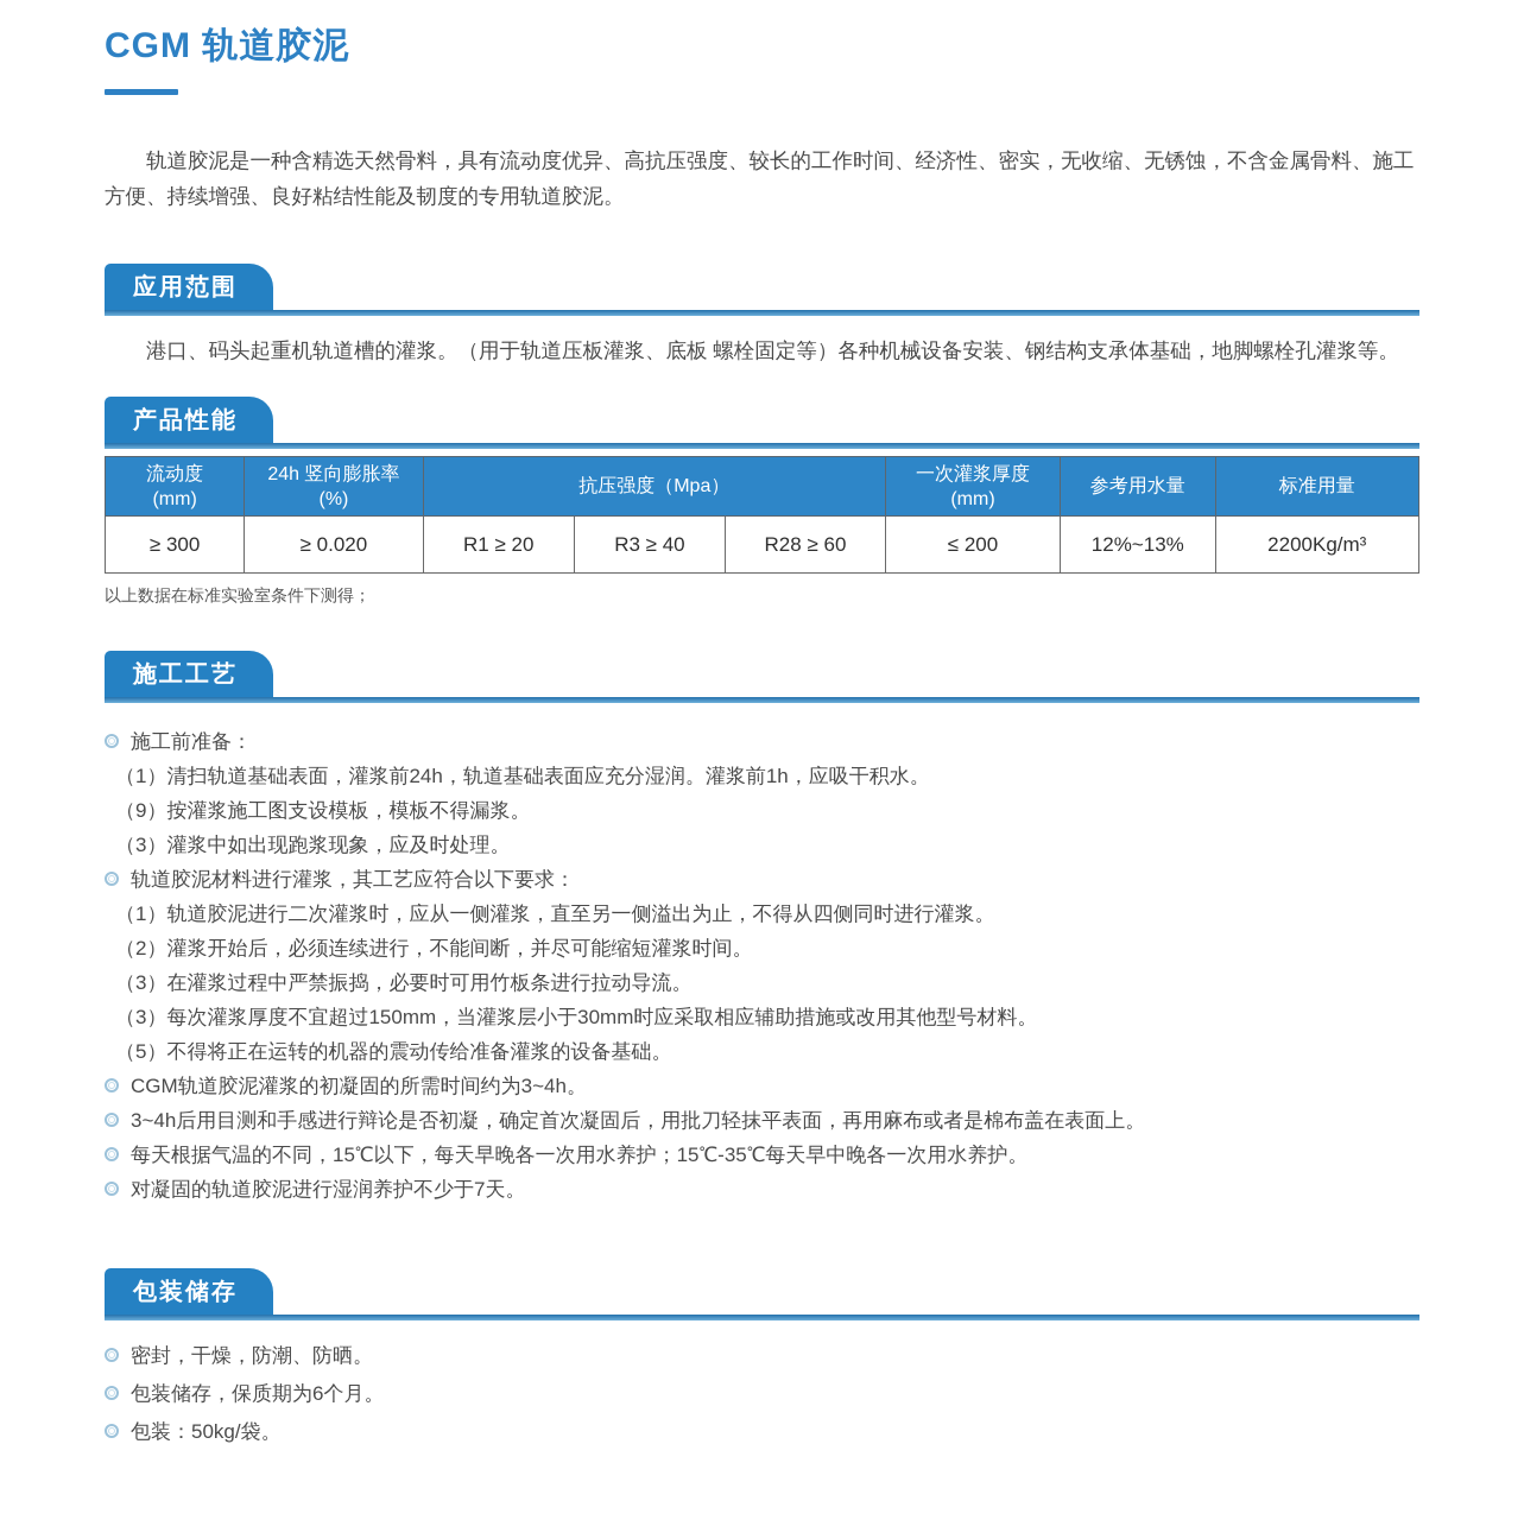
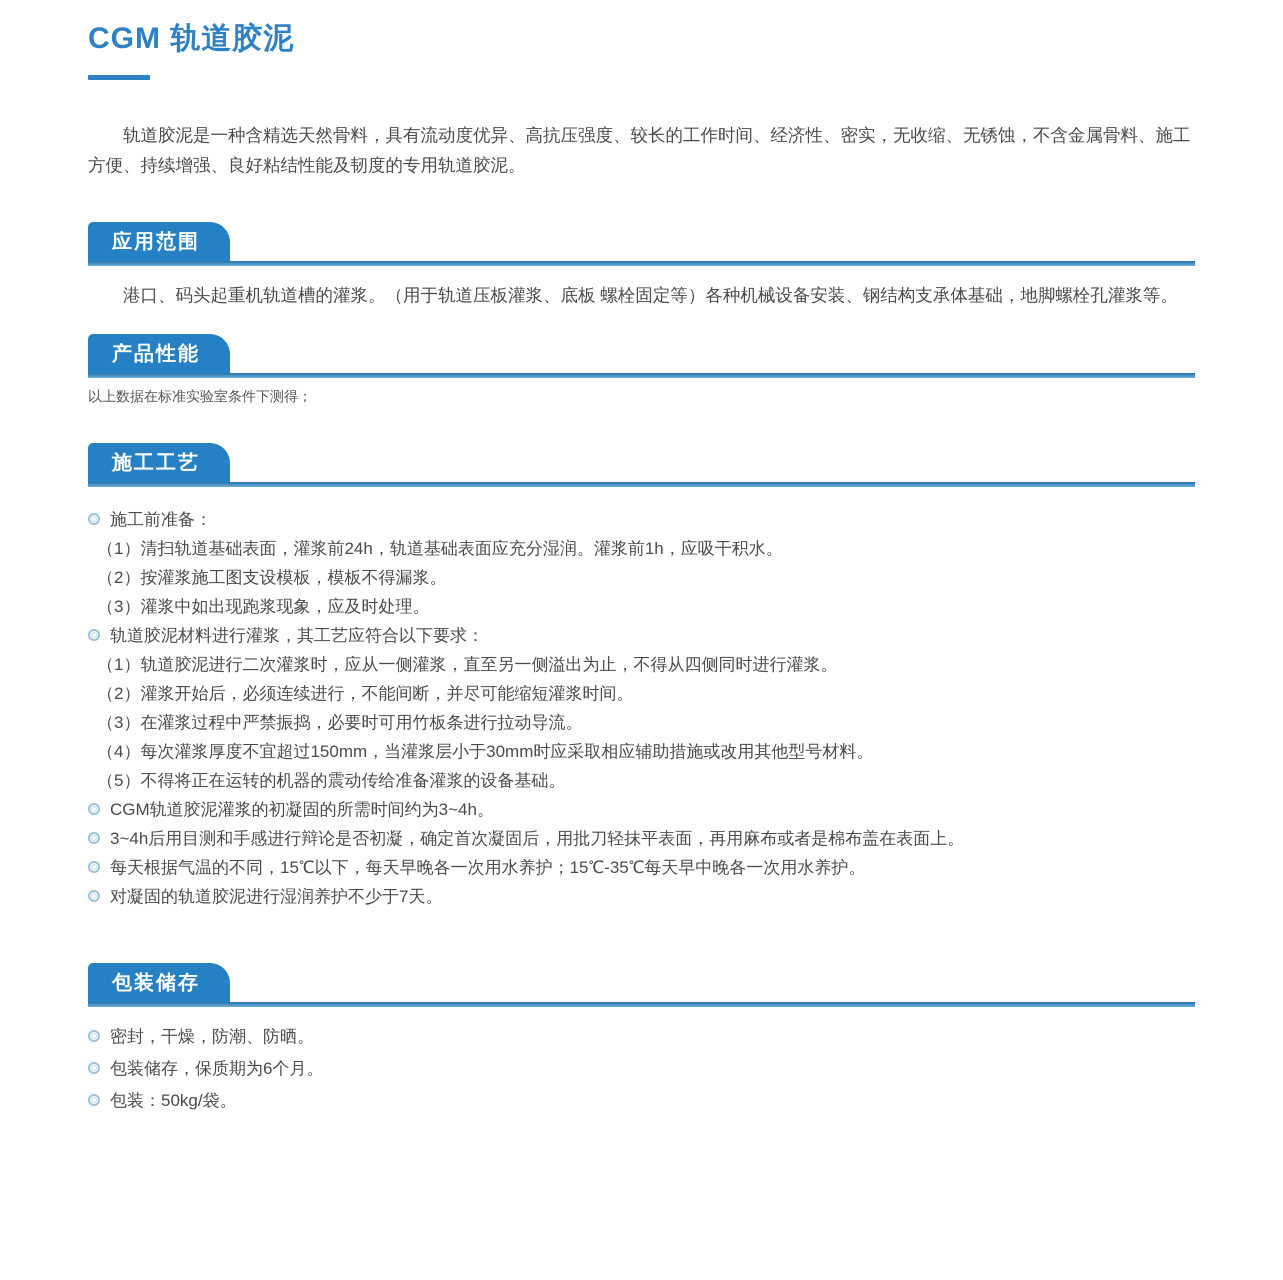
  CGM 轨道胶泥
  轨道胶泥是一种含精选天然骨料，具有流动度优异、高抗压强度、较长的工作时间、经济性、密实，无收缩、无锈蚀，不含金属骨料、施工方便、持续增强、良好粘结性能及韧度的专用轨道胶泥。
  应用范围
  港口、码头起重机轨道槽的灌浆。（用于轨道压板灌浆、底板 螺栓固定等）各种机械设备安装、钢结构支承体基础，地脚螺栓孔灌浆等。
  产品性能
- 流动度 (mm)	24h 竖向膨胀率 (%)	抗压强度（Mpa）	一次灌浆厚度 (mm)	参考用水量	标准用量
- ≥ 300	≥ 0.020	R1 ≥ 20	R3 ≥ 40	R28 ≥ 60	≤ 200	12%~13%	2200Kg/m³
  以上数据在标准实验室条件下测得；
  施工工艺
  施工前准备：
  （1）清扫轨道基础表面，灌浆前24h，轨道基础表面应充分湿润。灌浆前1h，应吸干积水。
- （9）按灌浆施工图支设模板，模板不得漏浆。
+ （2）按灌浆施工图支设模板，模板不得漏浆。
  （3）灌浆中如出现跑浆现象，应及时处理。
  轨道胶泥材料进行灌浆，其工艺应符合以下要求：
  （1）轨道胶泥进行二次灌浆时，应从一侧灌浆，直至另一侧溢出为止，不得从四侧同时进行灌浆。
  （2）灌浆开始后，必须连续进行，不能间断，并尽可能缩短灌浆时间。
  （3）在灌浆过程中严禁振捣，必要时可用竹板条进行拉动导流。
- （3）每次灌浆厚度不宜超过150mm，当灌浆层小于30mm时应采取相应辅助措施或改用其他型号材料。
+ （4）每次灌浆厚度不宜超过150mm，当灌浆层小于30mm时应采取相应辅助措施或改用其他型号材料。
  （5）不得将正在运转的机器的震动传给准备灌浆的设备基础。
  CGM轨道胶泥灌浆的初凝固的所需时间约为3~4h。
  3~4h后用目测和手感进行辩论是否初凝，确定首次凝固后，用批刀轻抹平表面，再用麻布或者是棉布盖在表面上。
  每天根据气温的不同，15℃以下，每天早晚各一次用水养护；15℃-35℃每天早中晚各一次用水养护。
  对凝固的轨道胶泥进行湿润养护不少于7天。
  包装储存
  密封，干燥，防潮、防晒。
  包装储存，保质期为6个月。
  包装：50kg/袋。
